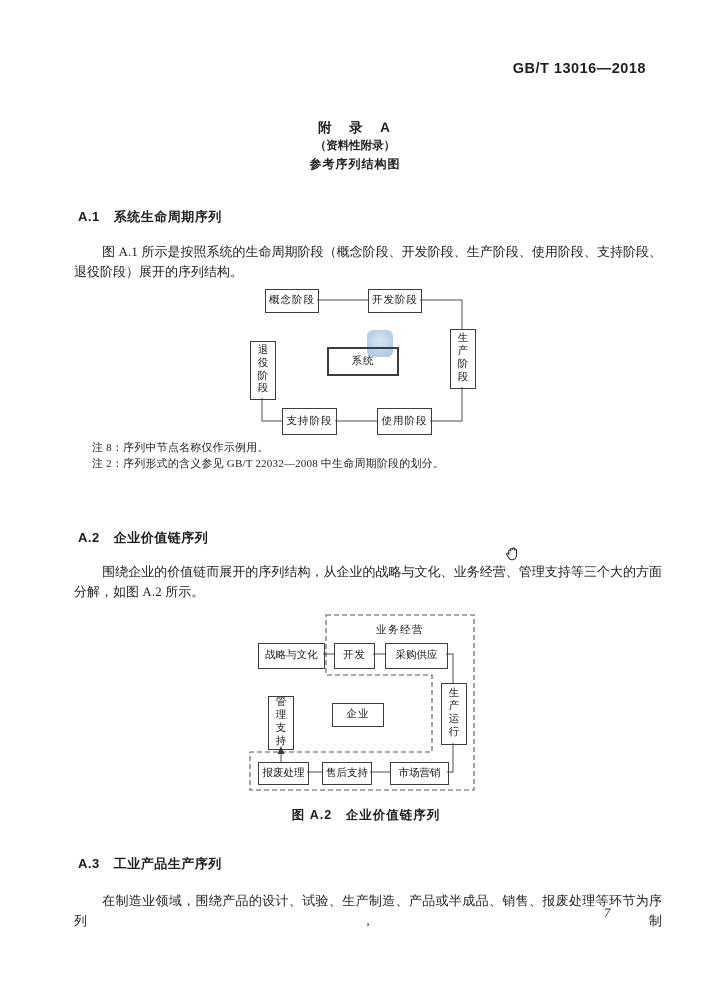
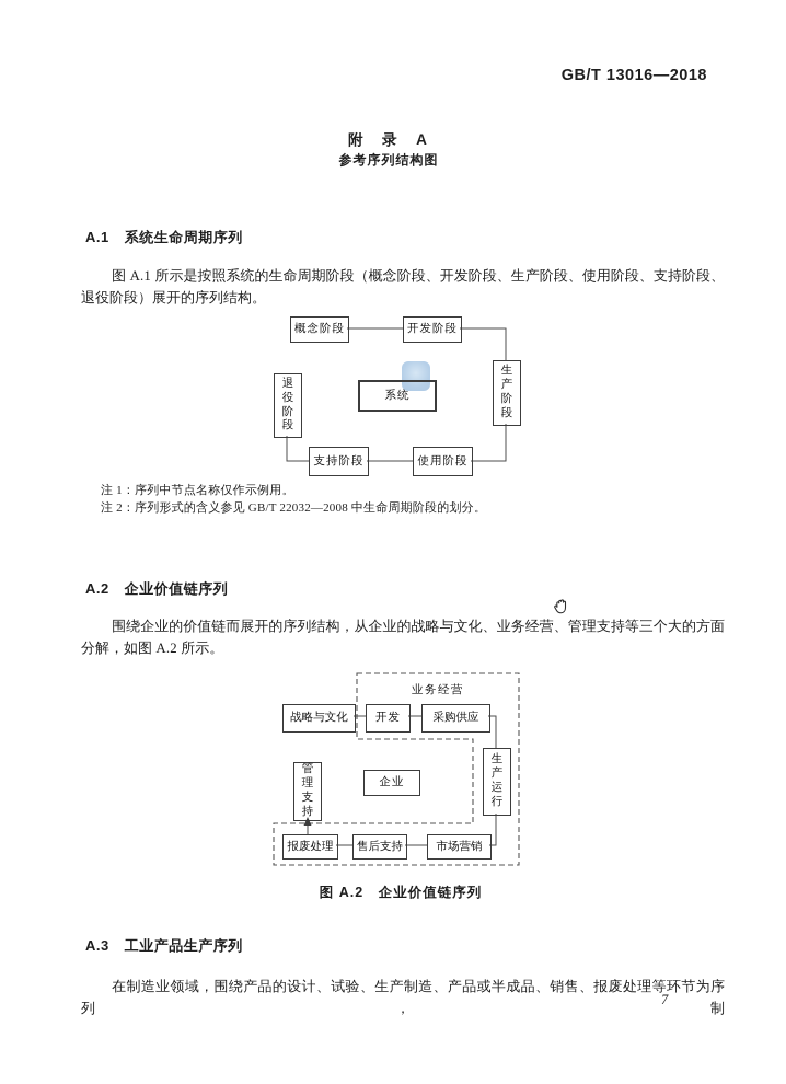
  GB/T 13016—2018
  附 录 A
- （资料性附录）
  参考序列结构图
  A.1 系统生命周期序列
  图 A.1 所示是按照系统的生命周期阶段（概念阶段、开发阶段、生产阶段、使用阶段、支持阶段、退役阶段）展开的序列结构。
  概念阶段
  开发阶段
  生产阶段
  系统
  退役阶段
  支持阶段
  使用阶段
- 注 8：序列中节点名称仅作示例用。
+ 注 1：序列中节点名称仅作示例用。
  注 2：序列形式的含义参见 GB/T 22032—2008 中生命周期阶段的划分。
  A.2 企业价值链序列
  围绕企业的价值链而展开的序列结构，从企业的战略与文化、业务经营、管理支持等三个大的方面分解，如图 A.2 所示。
  业务经营
  战略与文化
  开发
  采购供应
  生产运行
  企业
  管理支持
  报废处理
  售后支持
  市场营销
  图 A.2 企业价值链序列
  A.3 工业产品生产序列
  在制造业领域，围绕产品的设计、试验、生产制造、产品或半成品、销售、报废处理等环节为序列，制
  7
